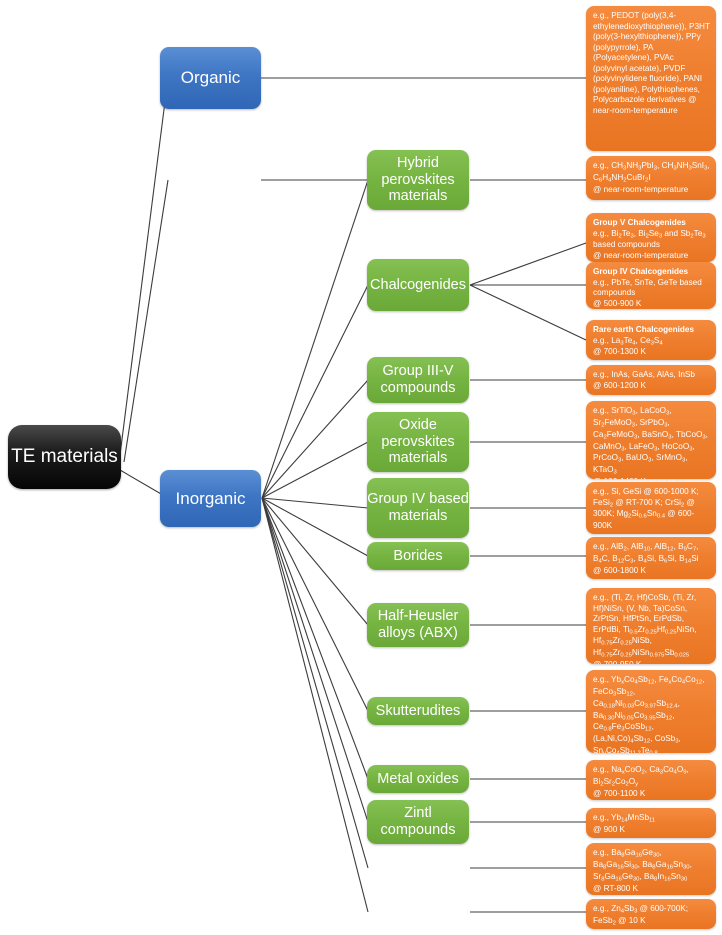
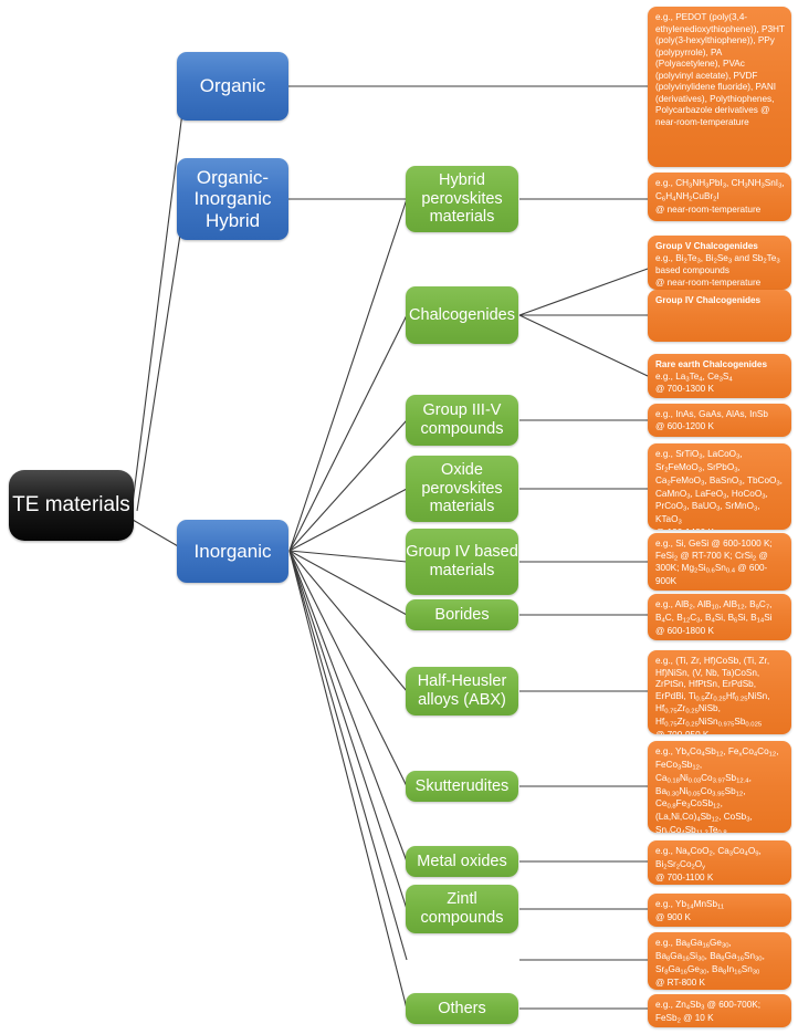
  TE materials
  Organic
+ Organic-Inorganic Hybrid
  Inorganic
  Hybrid perovskites materials
  Chalcogenides
  Group III-V compounds
  Oxide perovskites materials
  Group IV based materials
  Borides
  Half-Heusler alloys (ABX)
  Skutterudites
  Metal oxides
  Zintl compounds
+ Others
- e.g., PEDOT (poly(3,4-ethylenedioxythiophene)), P3HT (poly(3-hexylthiophene)), PPy (polypyrrole), PA (Polyacetylene), PVAc (polyvinyl acetate), PVDF (polyvinylidene fluoride), PANI (polyaniline), Polythiophenes, Polycarbazole derivatives @ near-room-temperature
+ e.g., PEDOT (poly(3,4-ethylenedioxythiophene)), P3HT (poly(3-hexylthiophene)), PPy (polypyrrole), PA (Polyacetylene), PVAc (polyvinyl acetate), PVDF (polyvinylidene fluoride), PANI (derivatives), Polythiophenes, Polycarbazole derivatives @ near-room-temperature
  e.g., CH NH PbI , CH NH SnI , C H NH CuBr I
  @ near-room-temperature
  Group V Chalcogenides
  e.g., Bi Te , Bi Se and Sb Te based compounds
  @ near-room-temperature
  Group IV Chalcogenides
- e.g., PbTe, SnTe, GeTe based compounds
- @ 500-900 K
  Rare earth Chalcogenides
  e.g., La Te , Ce S
  @ 700-1300 K
  e.g., InAs, GaAs, AlAs, InSb
  @ 600-1200 K
  e.g., SrTiO , LaCoO , Sr FeMoO , SrPbO , Ca FeMoO , BaSnO , TbCoO , CaMnO , LaFeO , HoCoO , PrCoO , BaUO , SrMnO , KTaO
  e.g., Si, GeSi @ 600-1000 K; FeSi @ RT-700 K; CrSi @ 300K; Mg Si Sn @ 600-900K
  e.g., AlB , AlB , AlB , B C , B C, B C , B Si, B Si, B Si
  @ 600-1800 K
  e.g., (Ti, Zr, Hf)CoSb, (Ti, Zr, Hf)NiSn, (V, Nb, Ta)CoSn, ZrPtSn, HfPtSn, ErPdSb, ErPdBi, Ti Zr Hf NiSn, Hf Zr NiSb, Hf Zr NiSn Sb
  e.g., Na CoO , Ca Co O , Bi Sr Co O
  @ 700-1100 K
  e.g., Yb MnSb
  @ 900 K
  @ RT-800 K
  e.g., Zn Sb @ 600-700K; FeSb @ 10 K
